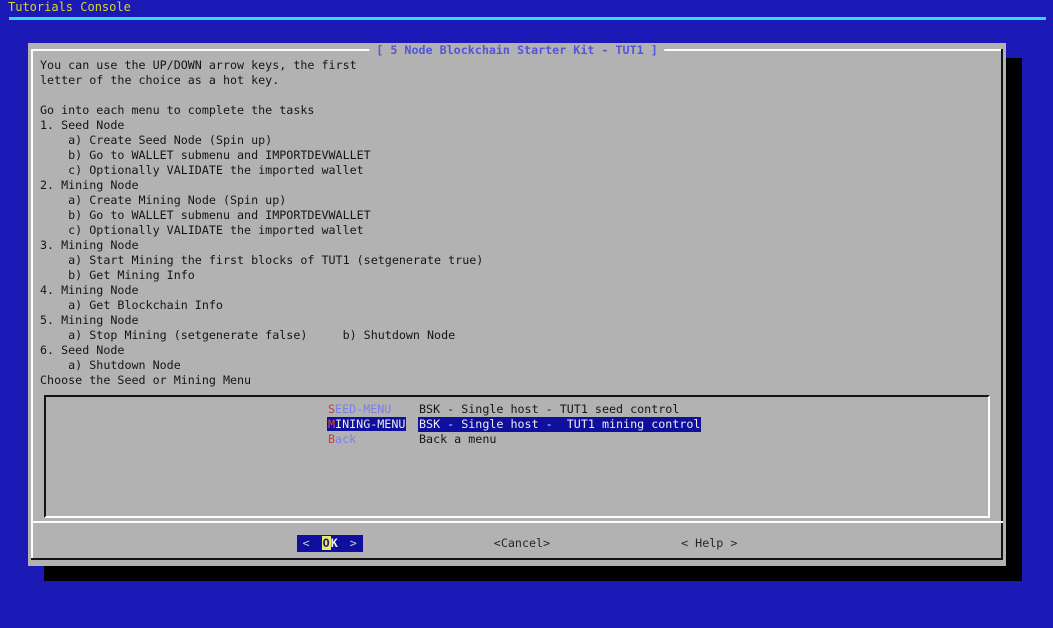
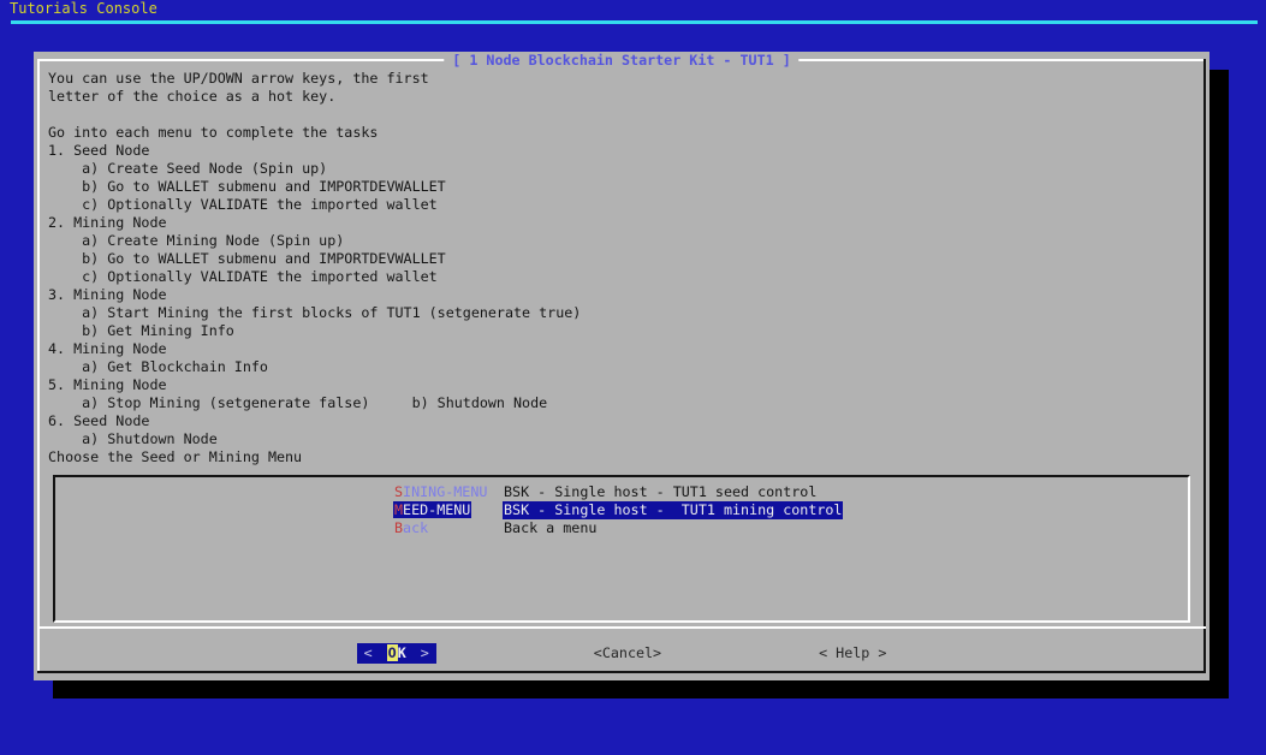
  Tutorials Console
- [ 5 Node Blockchain Starter Kit - TUT1 ]
+ [ 1 Node Blockchain Starter Kit - TUT1 ]
  You can use the UP/DOWN arrow keys, the first
  letter of the choice as a hot key.
  Go into each menu to complete the tasks
  1. Seed Node
  a) Create Seed Node (Spin up)
  b) Go to WALLET submenu and IMPORTDEVWALLET
  c) Optionally VALIDATE the imported wallet
  2. Mining Node
  a) Create Mining Node (Spin up)
  b) Go to WALLET submenu and IMPORTDEVWALLET
  c) Optionally VALIDATE the imported wallet
  3. Mining Node
  a) Start Mining the first blocks of TUT1 (setgenerate true)
  b) Get Mining Info
  4. Mining Node
  a) Get Blockchain Info
  5. Mining Node
  a) Stop Mining (setgenerate false) b) Shutdown Node
  6. Seed Node
  a) Shutdown Node
  Choose the Seed or Mining Menu
- SEED-MENU
+ SINING-MENU
  BSK - Single host - TUT1 seed control
- MINING-MENU
+ MEED-MENU
  BSK - Single host - TUT1 mining control
  Back
  Back a menu
  < OK >
  <Cancel>
  < Help >
